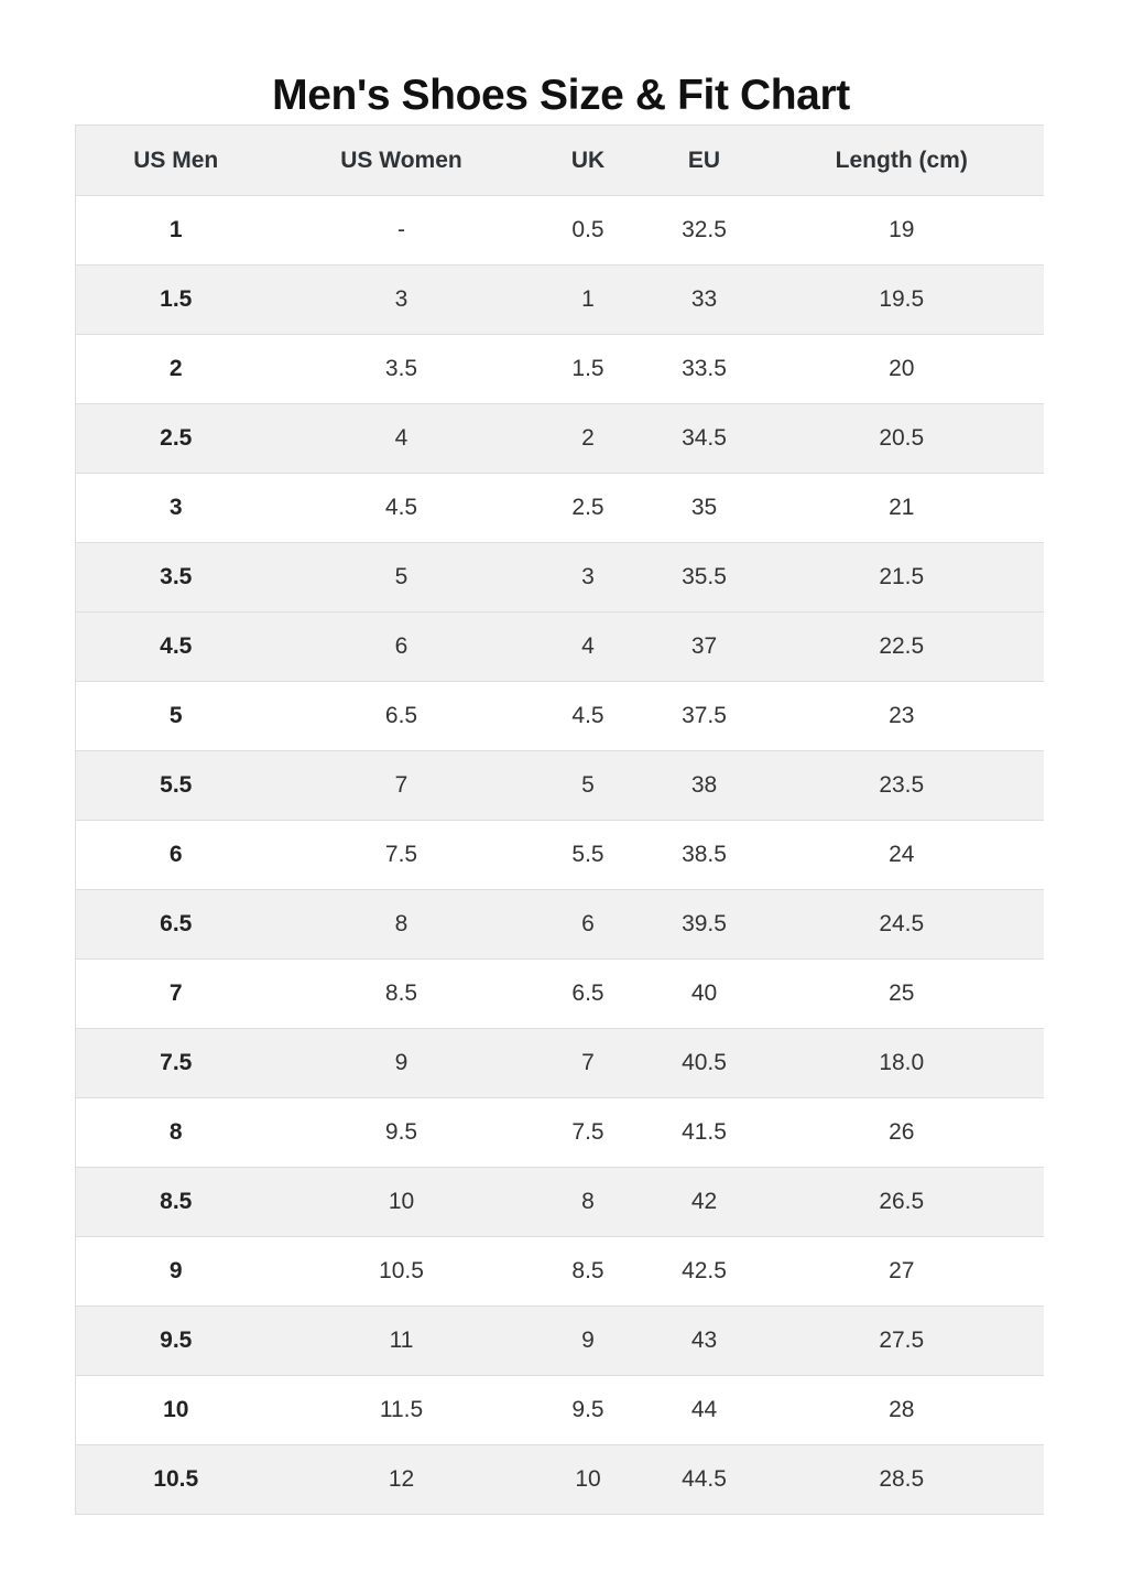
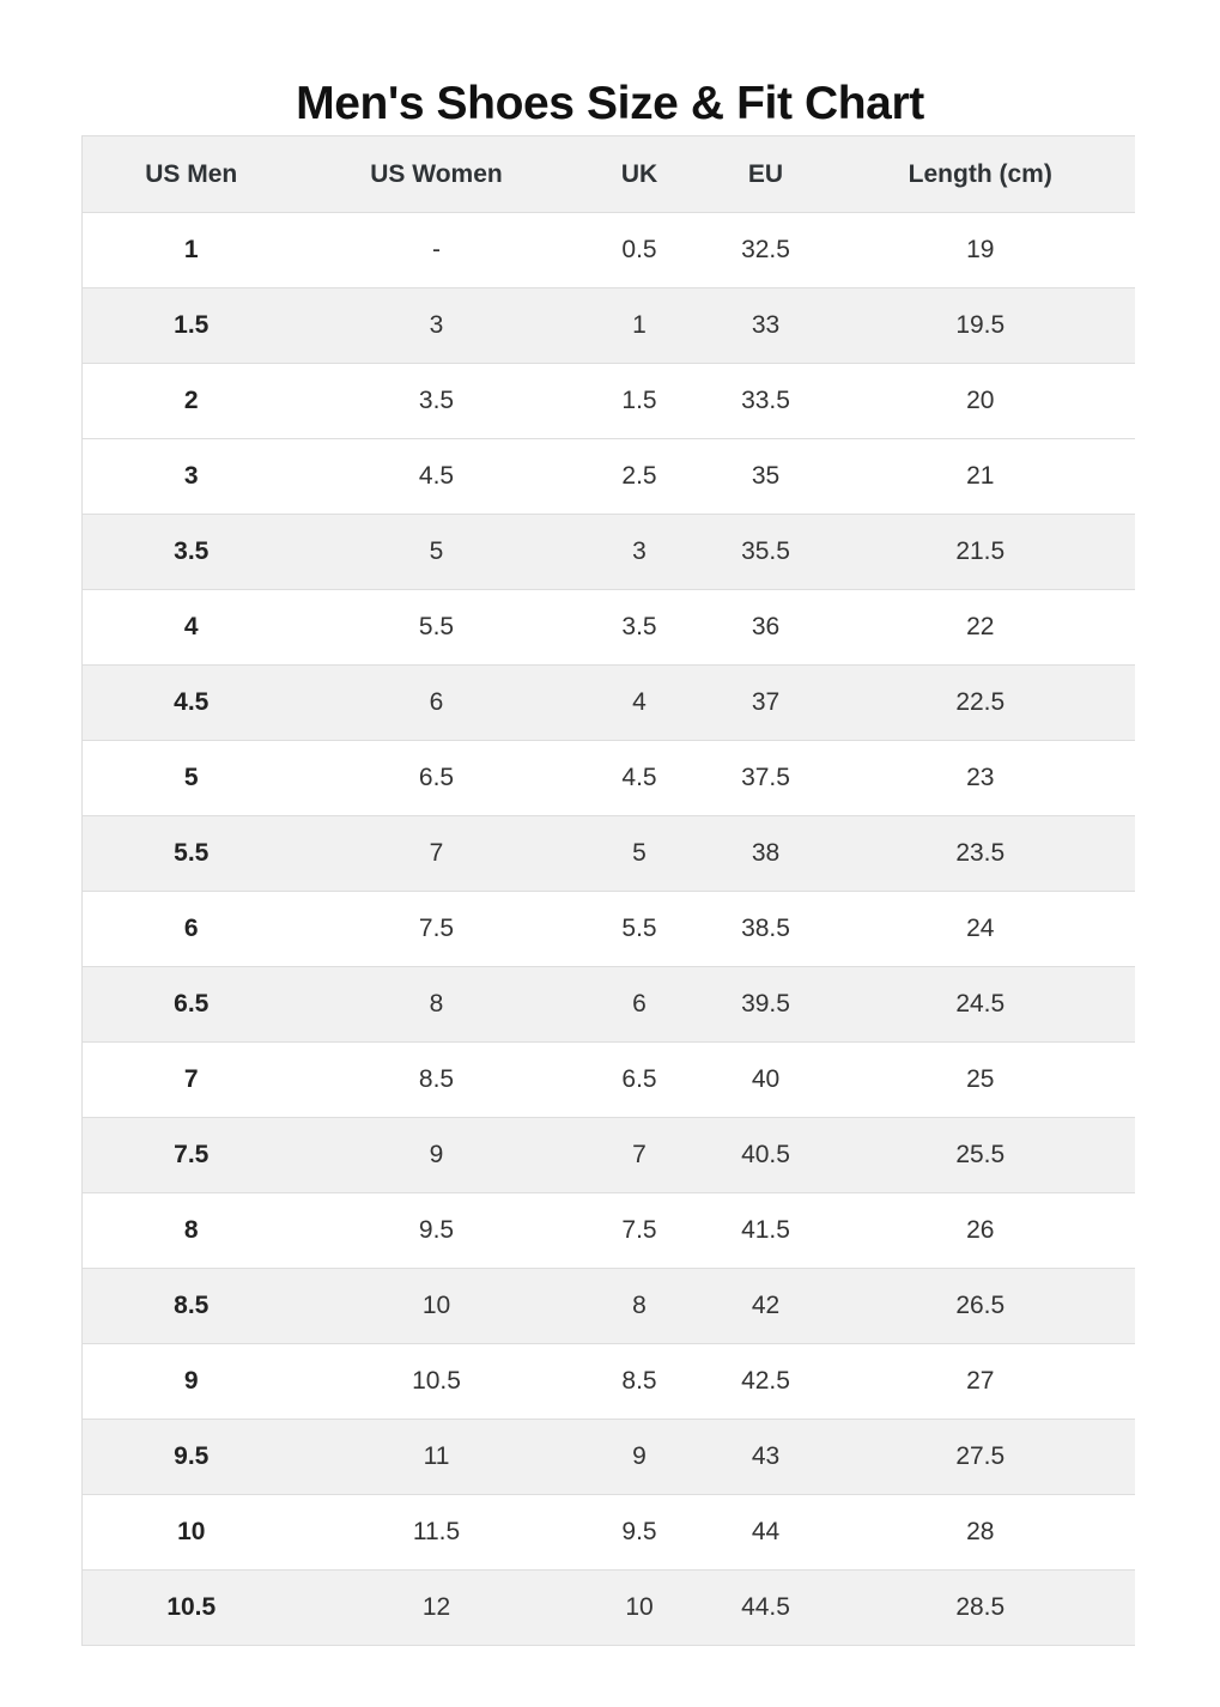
  Men's Shoes Size & Fit Chart
  US Men	US Women	UK	EU	Length (cm)
  1	-	0.5	32.5	19
  1.5	3	1	33	19.5
  2	3.5	1.5	33.5	20
- 2.5	4	2	34.5	20.5
  3	4.5	2.5	35	21
  3.5	5	3	35.5	21.5
+ 4	5.5	3.5	36	22
  4.5	6	4	37	22.5
  5	6.5	4.5	37.5	23
  5.5	7	5	38	23.5
  6	7.5	5.5	38.5	24
  6.5	8	6	39.5	24.5
  7	8.5	6.5	40	25
- 7.5	9	7	40.5	18.0
+ 7.5	9	7	40.5	25.5
  8	9.5	7.5	41.5	26
  8.5	10	8	42	26.5
  9	10.5	8.5	42.5	27
  9.5	11	9	43	27.5
  10	11.5	9.5	44	28
  10.5	12	10	44.5	28.5
